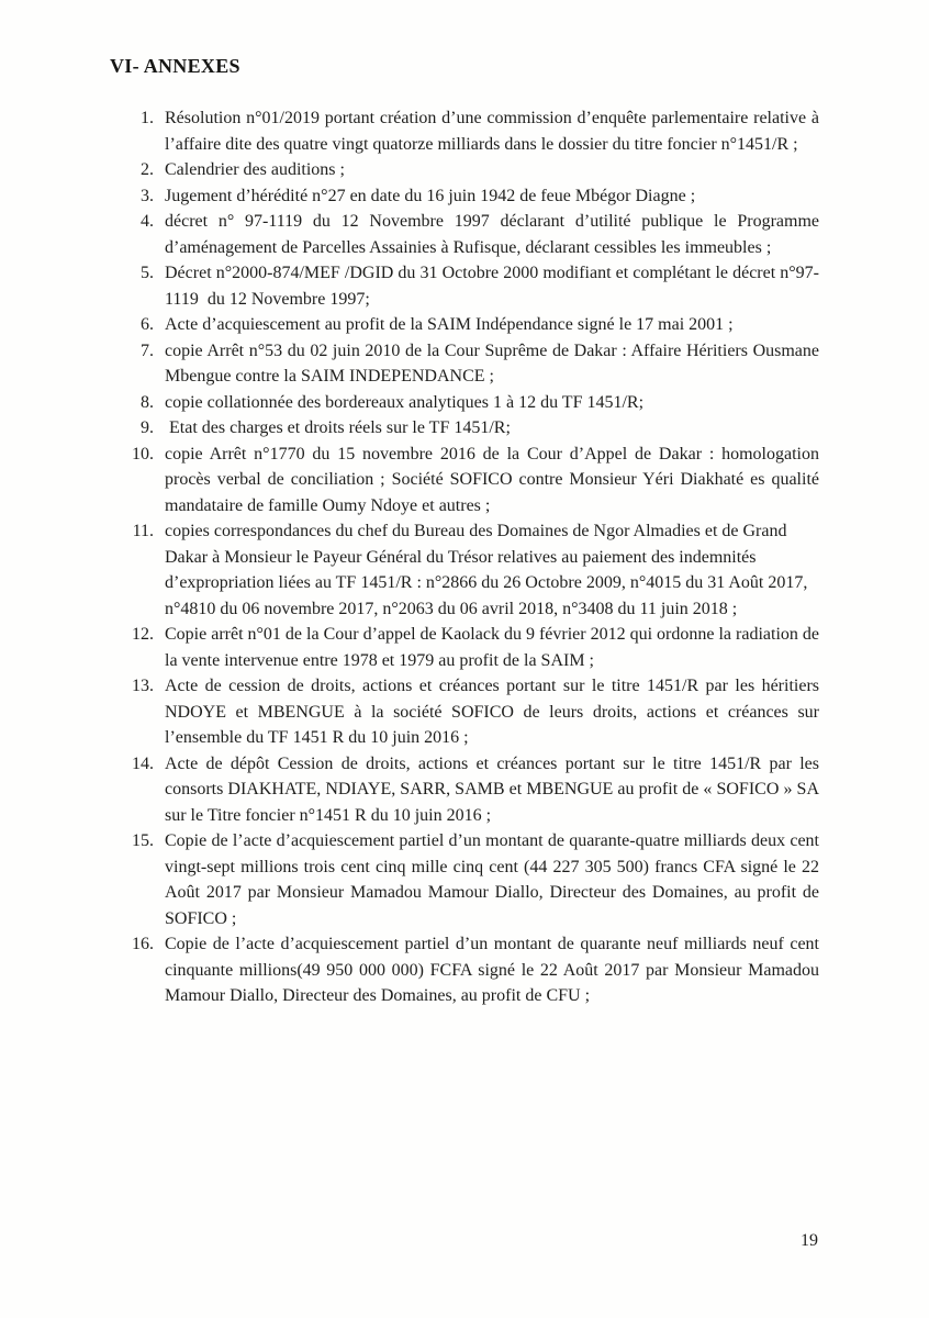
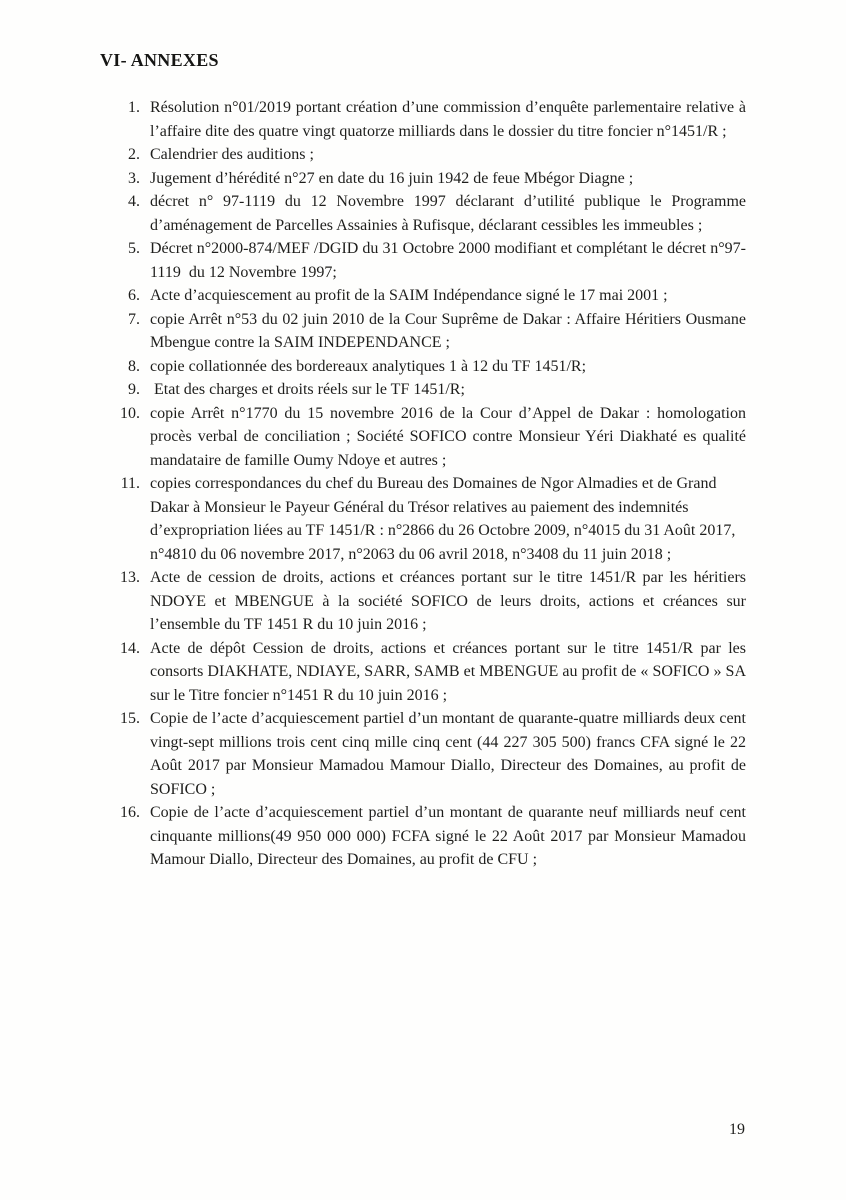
  VI- ANNEXES
  1.
  Résolution n°01/2019 portant création d’une commission d’enquête parlementaire relative à l’affaire dite des quatre vingt quatorze milliards dans le dossier du titre foncier n°1451/R ;
  2.
  Calendrier des auditions ;
  3.
  Jugement d’hérédité n°27 en date du 16 juin 1942 de feue Mbégor Diagne ;
  4.
  décret n° 97-1119 du 12 Novembre 1997 déclarant d’utilité publique le Programme d’aménagement de Parcelles Assainies à Rufisque, déclarant cessibles les immeubles ;
  5.
  Décret n°2000-874/MEF /DGID du 31 Octobre 2000 modifiant et complétant le décret n°97-1119 du 12 Novembre 1997;
  6.
  Acte d’acquiescement au profit de la SAIM Indépendance signé le 17 mai 2001 ;
  7.
  copie Arrêt n°53 du 02 juin 2010 de la Cour Suprême de Dakar : Affaire Héritiers Ousmane Mbengue contre la SAIM INDEPENDANCE ;
  8.
  copie collationnée des bordereaux analytiques 1 à 12 du TF 1451/R;
  9.
  Etat des charges et droits réels sur le TF 1451/R;
  10.
  copie Arrêt n°1770 du 15 novembre 2016 de la Cour d’Appel de Dakar : homologation procès verbal de conciliation ; Société SOFICO contre Monsieur Yéri Diakhaté es qualité mandataire de famille Oumy Ndoye et autres ;
  11.
  copies correspondances du chef du Bureau des Domaines de Ngor Almadies et de Grand Dakar à Monsieur le Payeur Général du Trésor relatives au paiement des indemnités d’expropriation liées au TF 1451/R : n°2866 du 26 Octobre 2009, n°4015 du 31 Août 2017, n°4810 du 06 novembre 2017, n°2063 du 06 avril 2018, n°3408 du 11 juin 2018 ;
- 12.
- Copie arrêt n°01 de la Cour d’appel de Kaolack du 9 février 2012 qui ordonne la radiation de la vente intervenue entre 1978 et 1979 au profit de la SAIM ;
  13.
  Acte de cession de droits, actions et créances portant sur le titre 1451/R par les héritiers NDOYE et MBENGUE à la société SOFICO de leurs droits, actions et créances sur l’ensemble du TF 1451 R du 10 juin 2016 ;
  14.
  Acte de dépôt Cession de droits, actions et créances portant sur le titre 1451/R par les consorts DIAKHATE, NDIAYE, SARR, SAMB et MBENGUE au profit de « SOFICO » SA sur le Titre foncier n°1451 R du 10 juin 2016 ;
  15.
  Copie de l’acte d’acquiescement partiel d’un montant de quarante-quatre milliards deux cent vingt-sept millions trois cent cinq mille cinq cent (44 227 305 500) francs CFA signé le 22 Août 2017 par Monsieur Mamadou Mamour Diallo, Directeur des Domaines, au profit de SOFICO ;
  16.
  Copie de l’acte d’acquiescement partiel d’un montant de quarante neuf milliards neuf cent cinquante millions(49 950 000 000) FCFA signé le 22 Août 2017 par Monsieur Mamadou Mamour Diallo, Directeur des Domaines, au profit de CFU ;
  19
